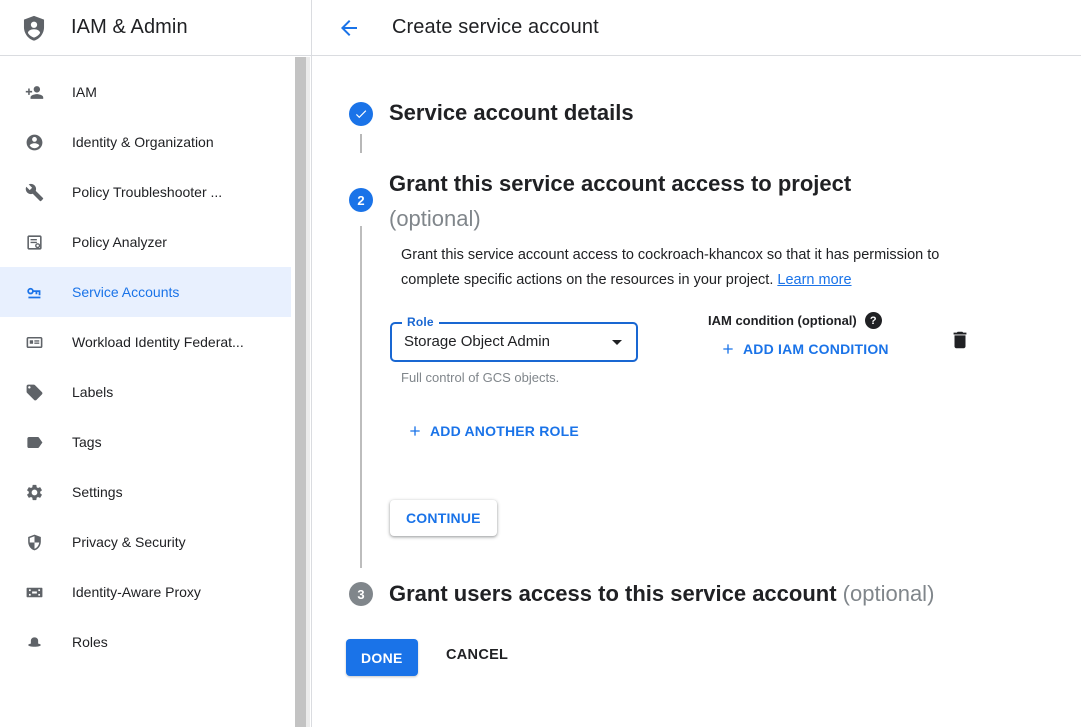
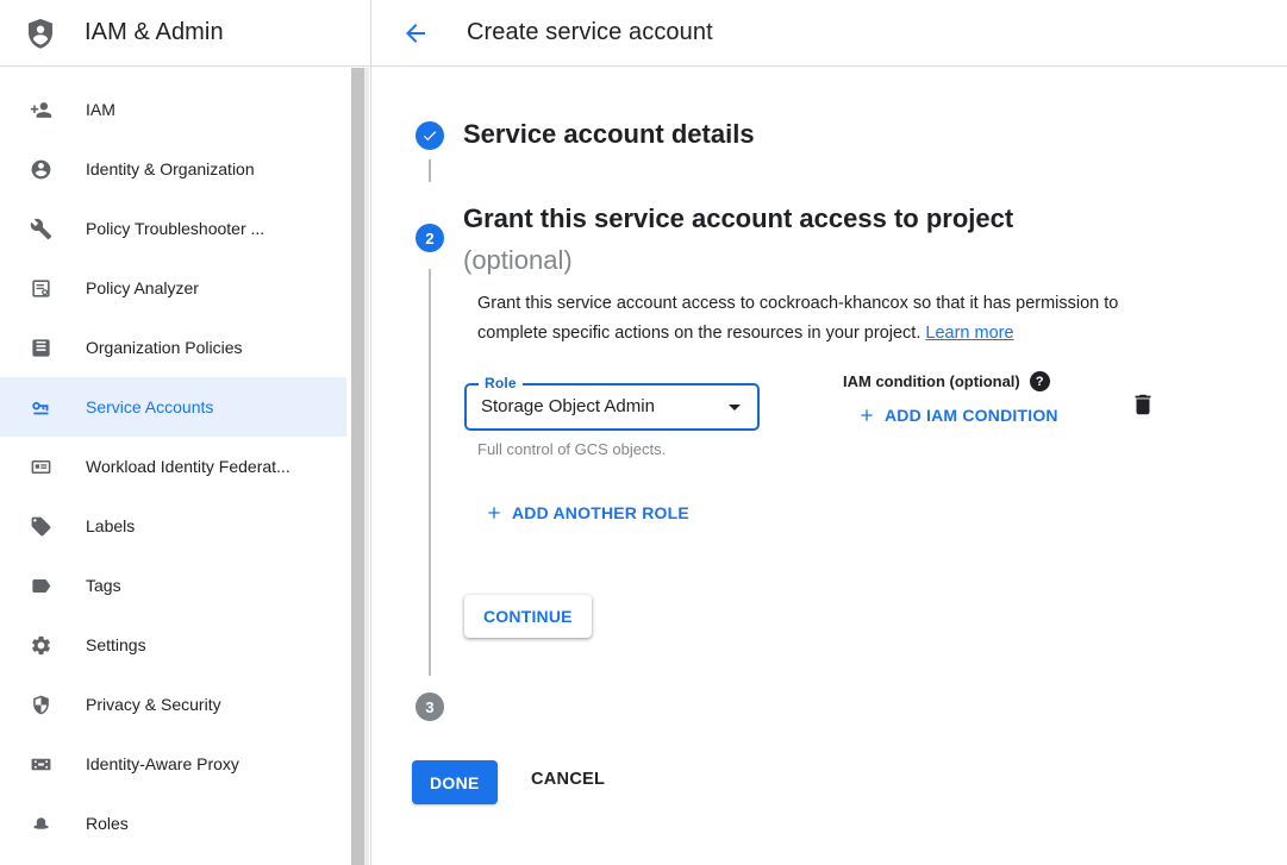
  IAM & Admin
  IAM
  Identity & Organization
  Policy Troubleshooter ...
  Policy Analyzer
+ Organization Policies
  Service Accounts
  Workload Identity Federat...
  Labels
  Tags
  Settings
  Privacy & Security
  Identity-Aware Proxy
  Roles
  Create service account
  Service account details
  2
  Grant this service account access to project
  (optional)
  Grant this service account access to cockroach-khancox so that it has permission to complete specific actions on the resources in your project. Learn more
  Role
  Storage Object Admin
  Full control of GCS objects.
  IAM condition (optional)
  ADD IAM CONDITION
  ADD ANOTHER ROLE
  CONTINUE
  3
- Grant users access to this service account (optional)
  DONE
  CANCEL
